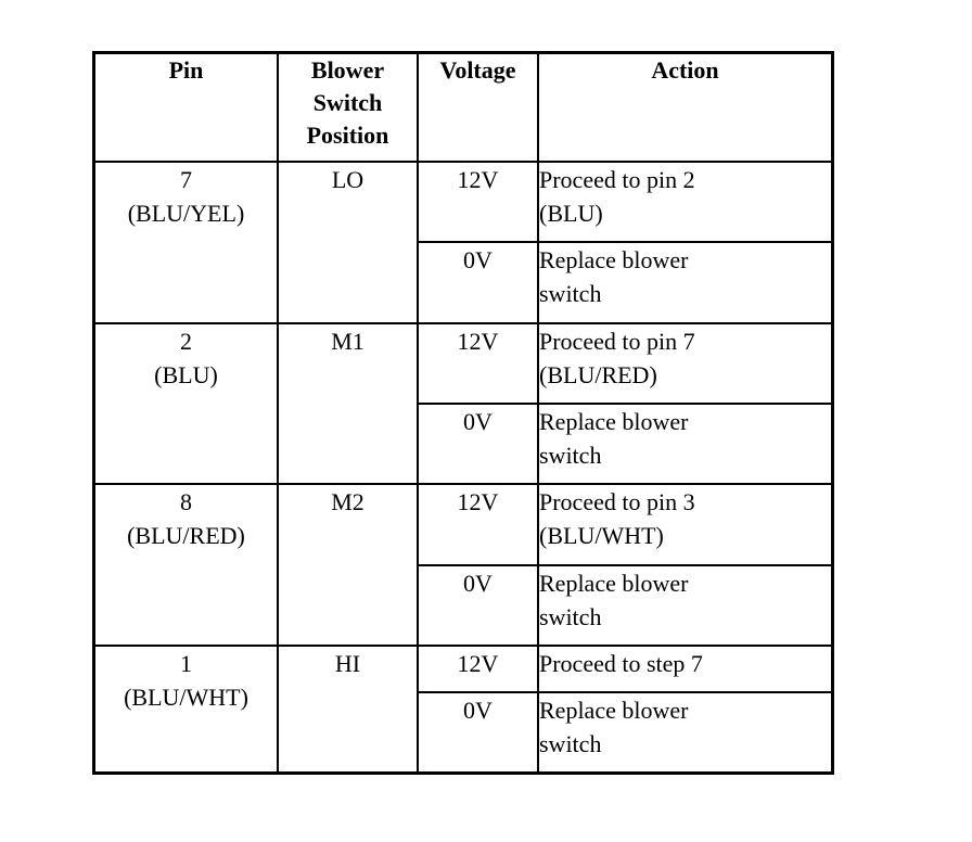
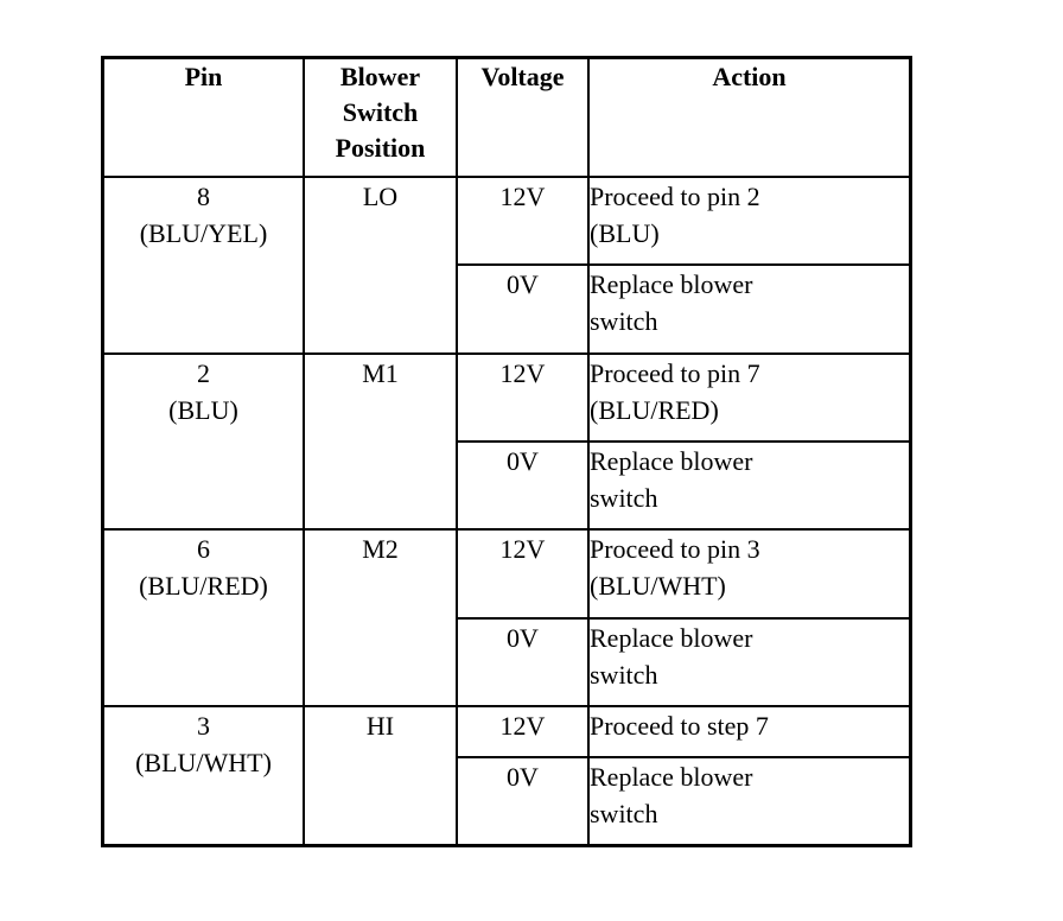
  Pin	Blower Switch Position	Voltage	Action
- 7 (BLU/YEL)	LO	12V	Proceed to pin 2 (BLU)
+ 8 (BLU/YEL)	LO	12V	Proceed to pin 2 (BLU)
  0V	Replace blower switch
  2 (BLU)	M1	12V	Proceed to pin 7 (BLU/RED)
  0V	Replace blower switch
- 8 (BLU/RED)	M2	12V	Proceed to pin 3 (BLU/WHT)
+ 6 (BLU/RED)	M2	12V	Proceed to pin 3 (BLU/WHT)
  0V	Replace blower switch
- 1 (BLU/WHT)	HI	12V	Proceed to step 7
+ 3 (BLU/WHT)	HI	12V	Proceed to step 7
  0V	Replace blower switch
